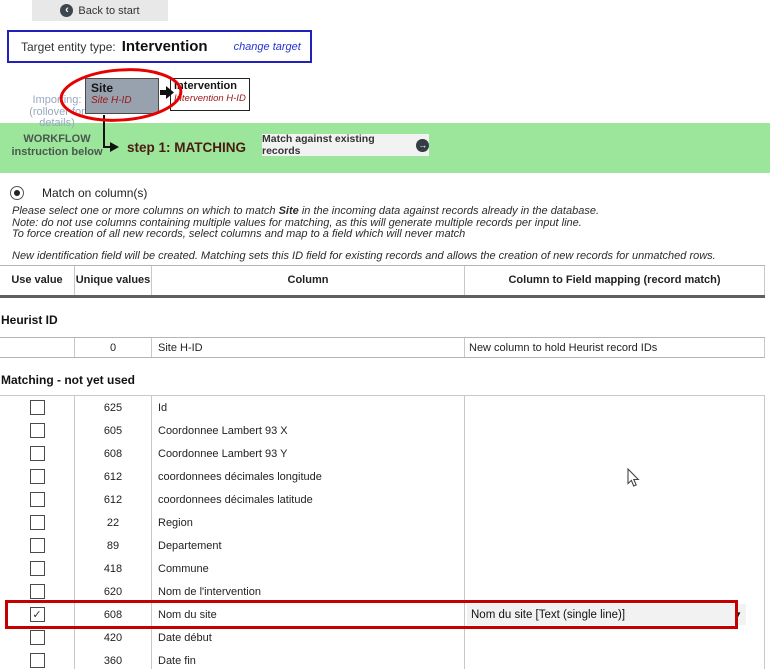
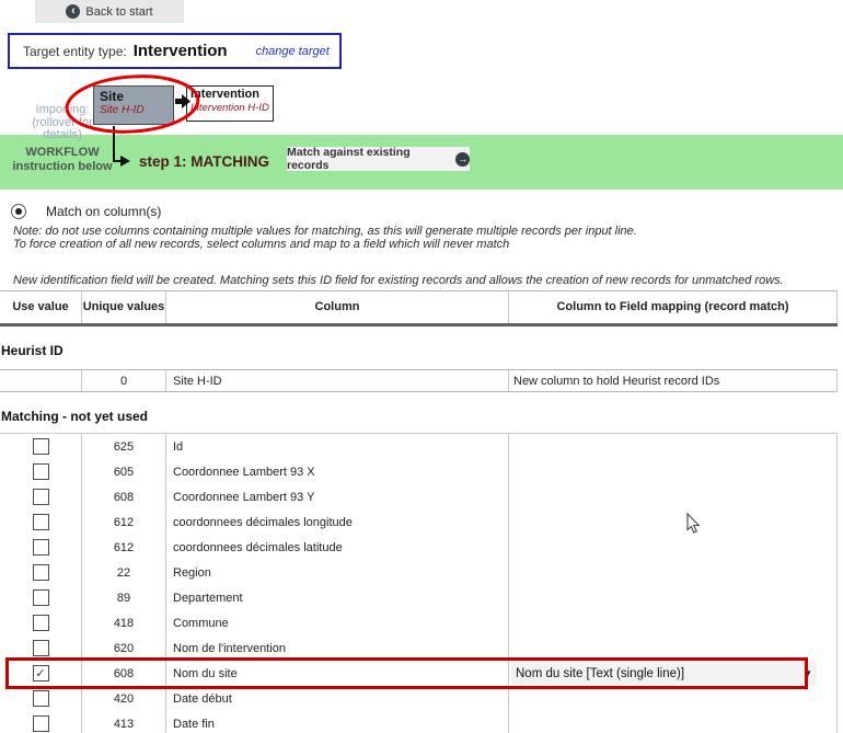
  ‹
  Back to start
  Target entity type:
  Intervention
  change target
  WORKFLOW
  instruction below
  step 1: MATCHING
  Match against existing records
  →
  Imporing:
  (rolloveror
  details)
  Site
  Site H-ID
  Itervention
  Itervention H-ID
  Match on column(s)
- Please select one or more columns on which to match Site in the incoming data against records already in the database.
  Note: do not use columns containing multiple values for matching, as this will generate multiple records per input line.
  To force creation of all new records, select columns and map to a field which will never match
  New identification field will be created. Matching sets this ID field for existing records and allows the creation of new records for unmatched rows.
  Use value
  Unique values
  Column
  Column to Field mapping (record match)
  Heurist ID
  0
  Site H-ID
  New column to hold Heurist record IDs
  Matching - not yet used
  625
  Id
  605
  Coordonnee Lambert 93 X
  608
  Coordonnee Lambert 93 Y
  612
  coordonnees décimales longitude
  612
  coordonnees décimales latitude
  22
  Region
  89
  Departement
  418
  Commune
  620
  Nom de l'intervention
  ✓
  608
  Nom du site
  Nom du site [Text (single line)]
  ▼
  420
  Date début
- 360
+ 413
  Date fin
